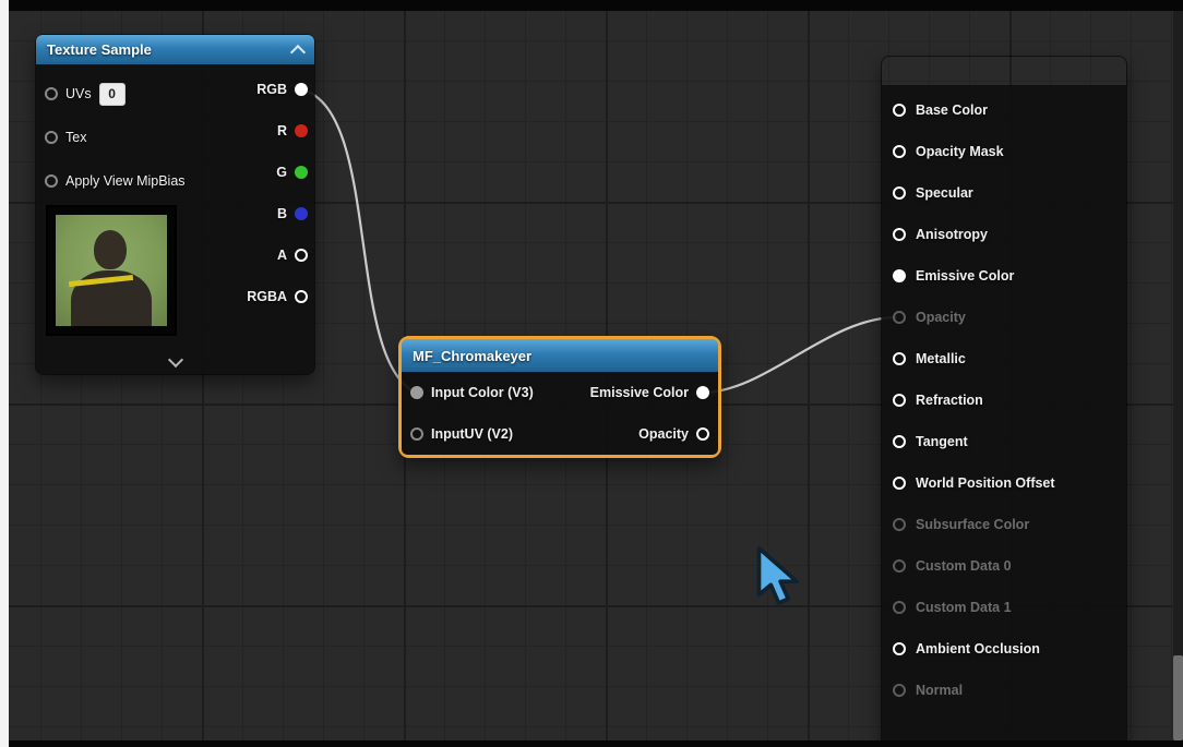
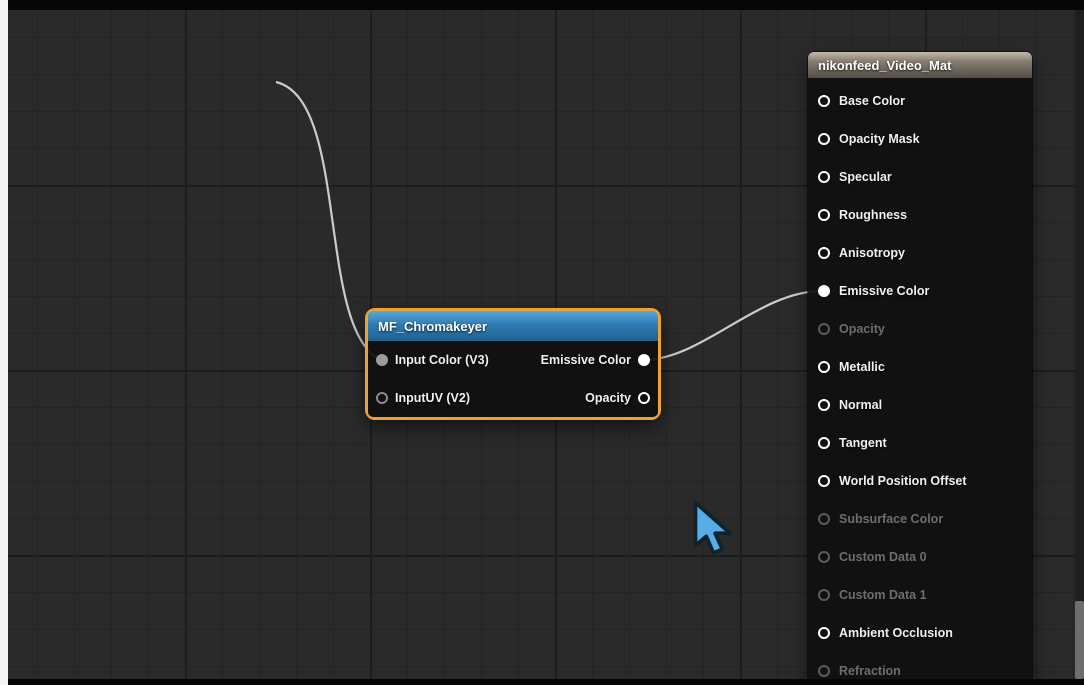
- Texture Sample
- UVs
- 0
- Tex
- Apply View MipBias
- RGB
- R
- G
- B
- A
- RGBA
  MF_Chromakeyer
  Input Color (V3)
  Emissive Color
  InputUV (V2)
  Opacity
+ nikonfeed_Video_Mat
  Base Color
  Opacity Mask
  Specular
+ Roughness
  Anisotropy
  Emissive Color
  Opacity
  Metallic
- Refraction
+ Normal
  Tangent
  World Position Offset
  Subsurface Color
  Custom Data 0
  Custom Data 1
  Ambient Occlusion
- Normal
+ Refraction
